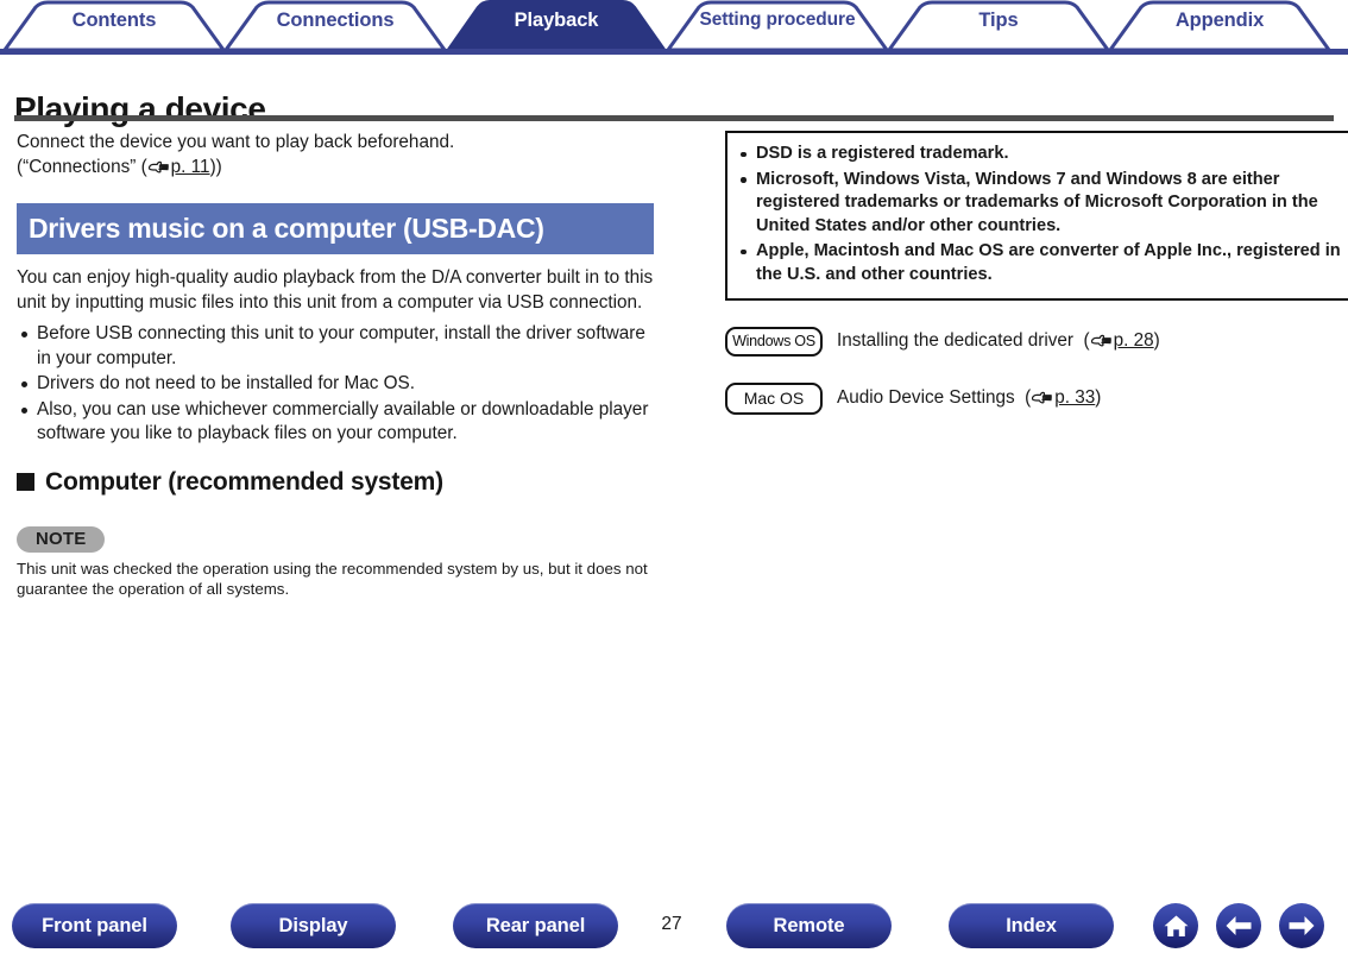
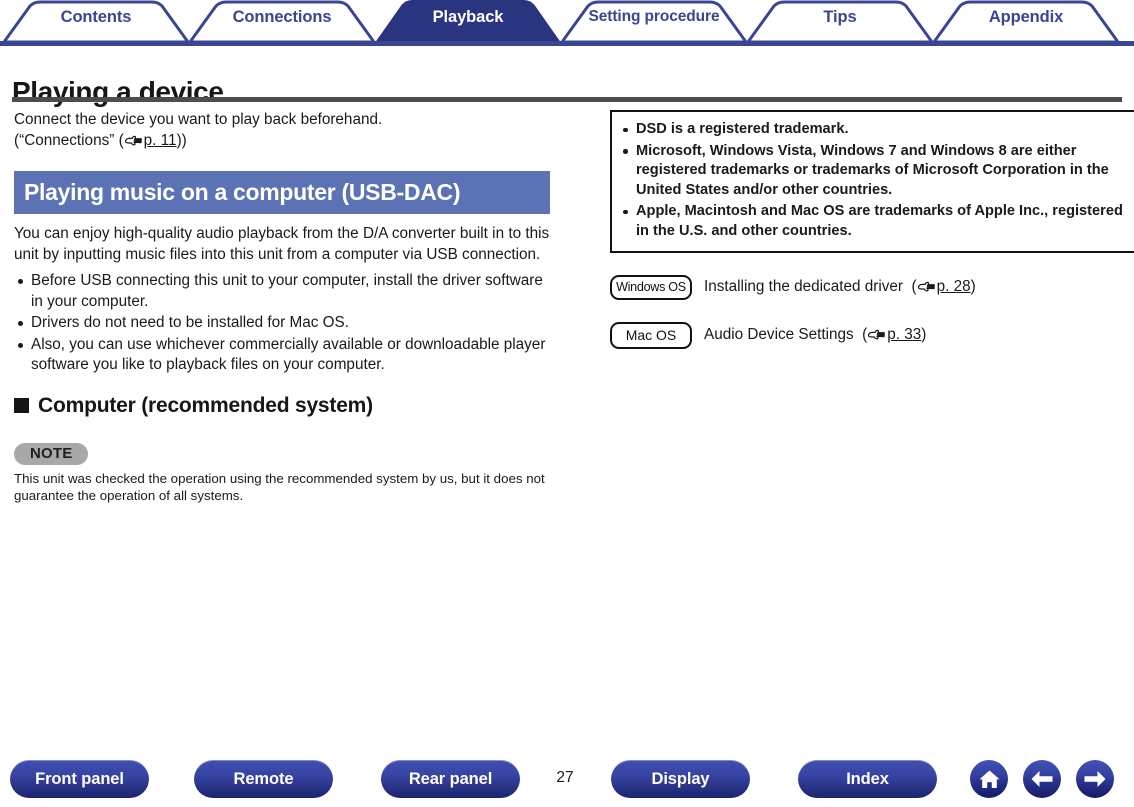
  Contents
  Connections
  Playback
  Setting procedure
  Tips
  Appendix
  Playing a device
  Connect the device you want to play back beforehand.
  (“Connections” ( p. 11))
- Drivers music on a computer (USB-DAC)
+ Playing music on a computer (USB-DAC)
  You can enjoy high-quality audio playback from the D/A converter built in to this unit by inputting music files into this unit from a computer via USB connection.
  Before USB connecting this unit to your computer, install the driver software in your computer.
  Drivers do not need to be installed for Mac OS.
  Also, you can use whichever commercially available or downloadable player software you like to playback files on your computer.
  Computer (recommended system)
  NOTE
  This unit was checked the operation using the recommended system by us, but it does not guarantee the operation of all systems.
  DSD is a registered trademark.
  Microsoft, Windows Vista, Windows 7 and Windows 8 are either registered trademarks or trademarks of Microsoft Corporation in the United States and/or other countries.
- Apple, Macintosh and Mac OS are converter of Apple Inc., registered in the U.S. and other countries.
+ Apple, Macintosh and Mac OS are trademarks of Apple Inc., registered in the U.S. and other countries.
  Windows OS
  Installing the dedicated driver ( p. 28)
  Mac OS
  Audio Device Settings ( p. 33)
  Front panel
- Display
+ Remote
  Rear panel
  27
- Remote
+ Display
  Index
